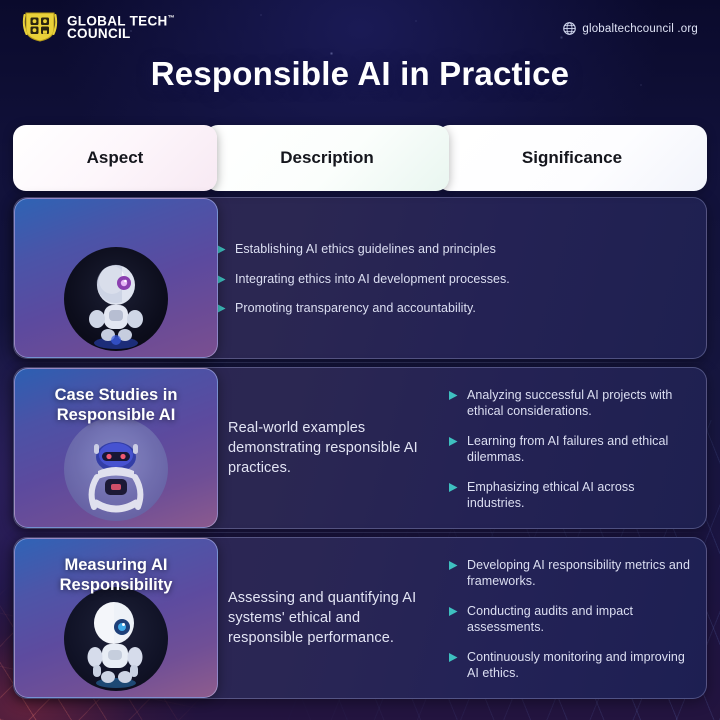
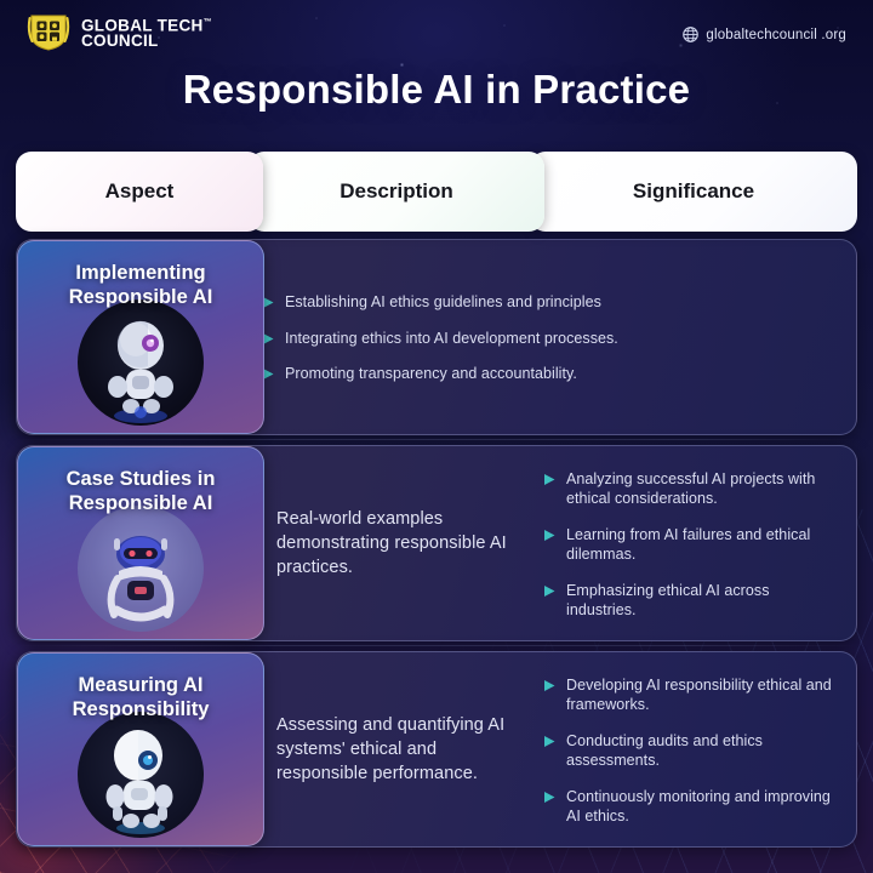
  GLOBAL TECH
  COUNCIL
  globaltechcouncil .org
  Responsible AI in Practice
  Aspect
  Description
  Significance
+ Implementing Responsible AI
  Establishing AI ethics guidelines and principles
  Integrating ethics into AI development processes.
  Promoting transparency and accountability.
  Case Studies in Responsible AI
  Real-world examples demonstrating responsible AI practices.
  Analyzing successful AI projects with ethical considerations.
  Learning from AI failures and ethical dilemmas.
  Emphasizing ethical AI across industries.
  Measuring AI Responsibility
  Assessing and quantifying AI systems' ethical and responsible performance.
- Developing AI responsibility metrics and frameworks.
+ Developing AI responsibility ethical and frameworks.
- Conducting audits and impact assessments.
+ Conducting audits and ethics assessments.
  Continuously monitoring and improving AI ethics.
